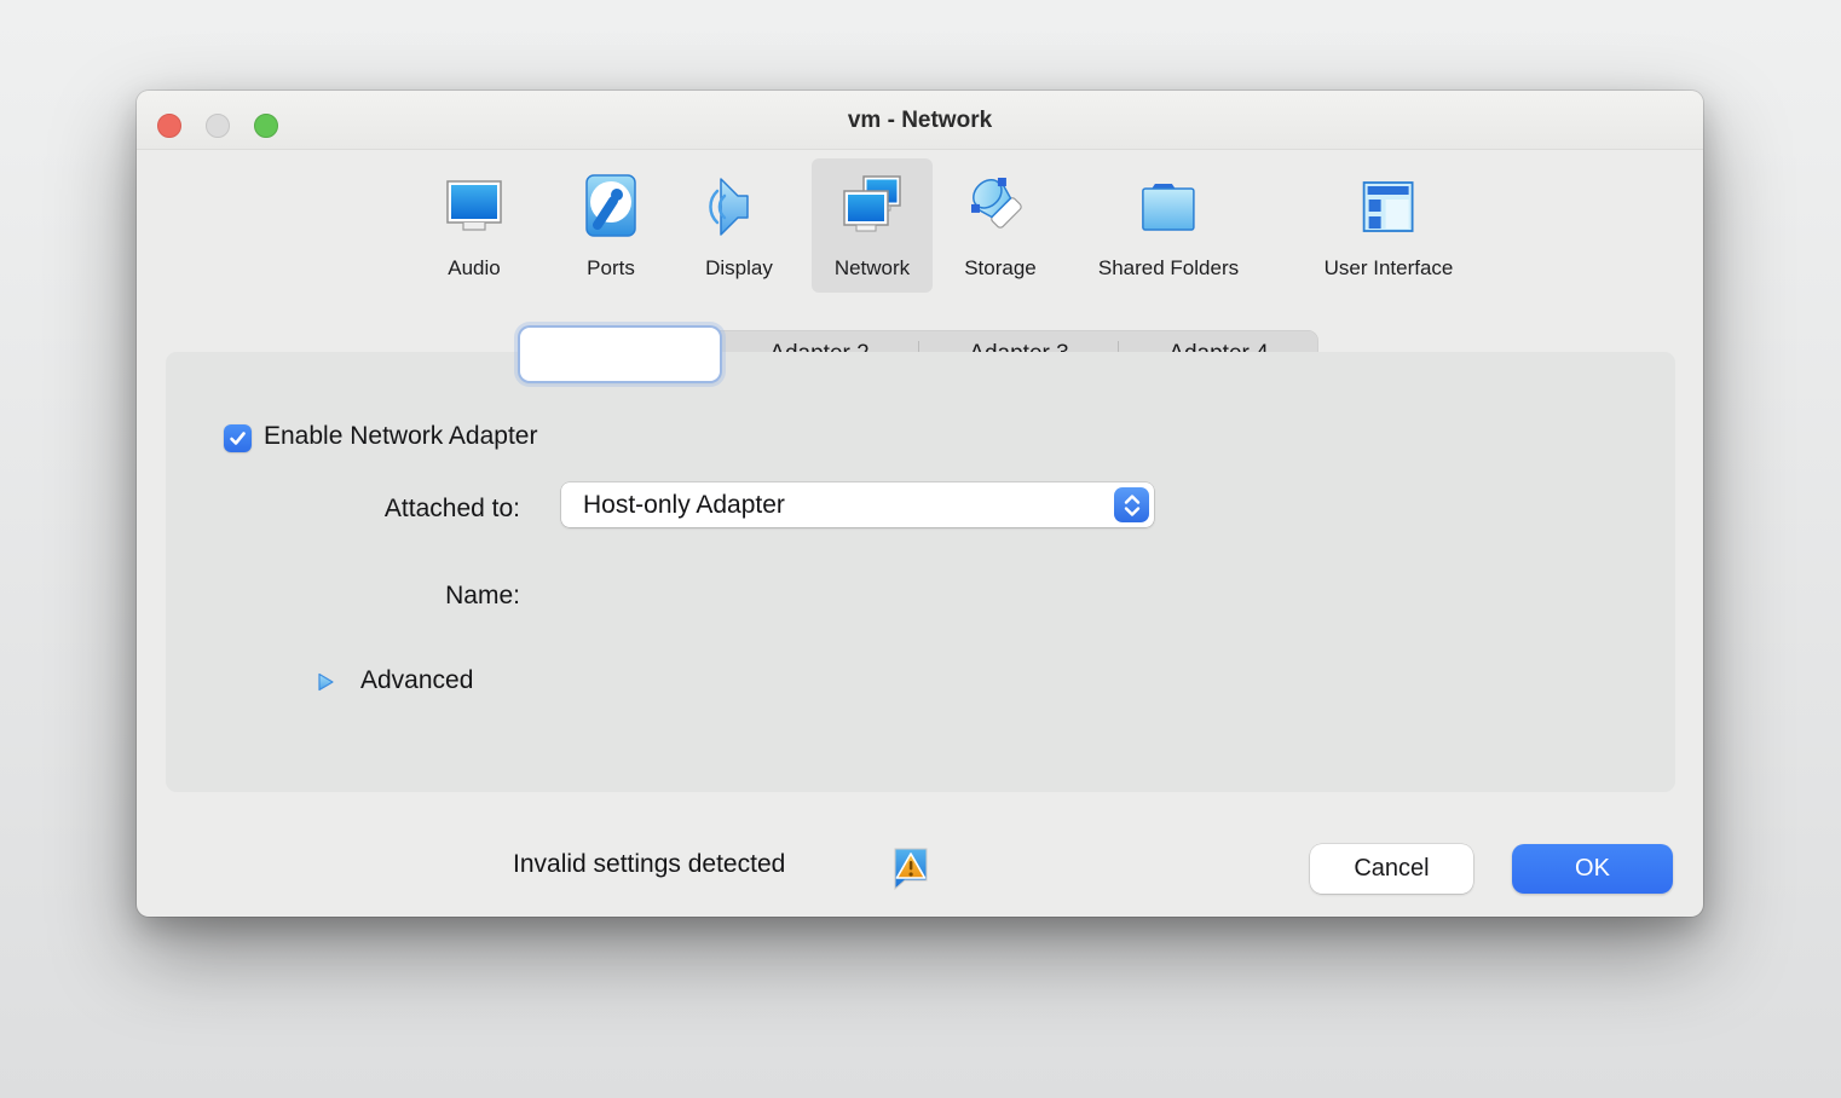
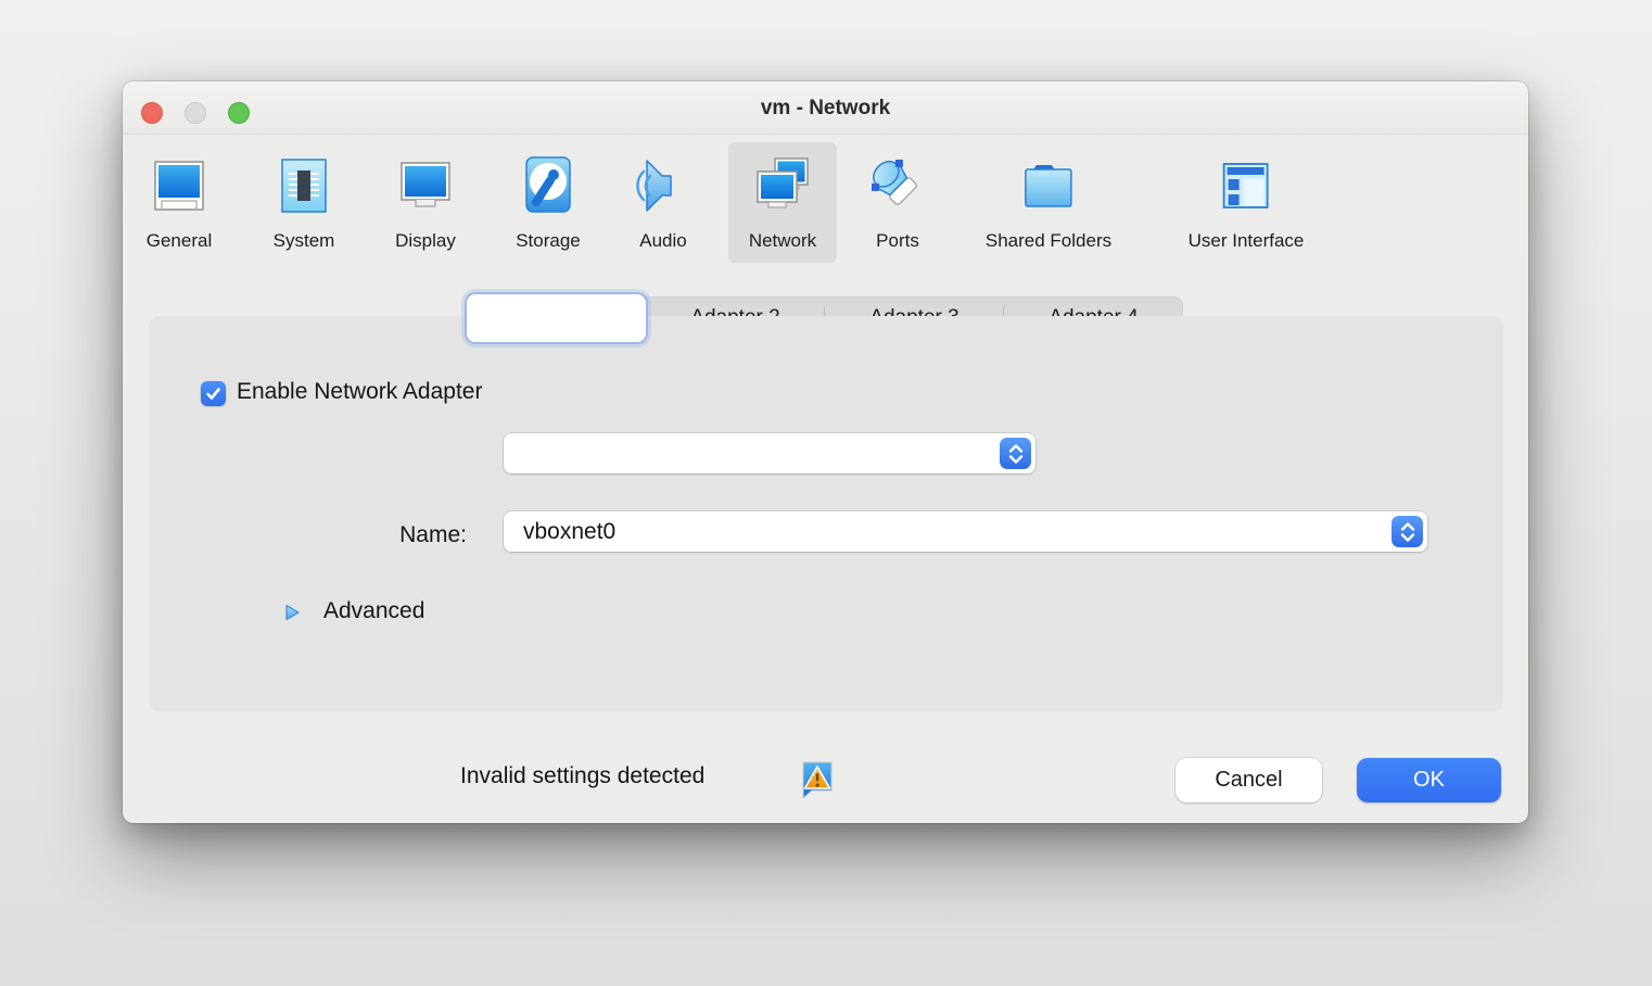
  vm - Network
+ General
+ System
- Audio
+ Display
- Ports
+ Storage
- Display
+ Audio
  Network
- Storage
+ Ports
  Shared Folders
  User Interface
  Enable Network Adapter
- Attached to:
- Host-only Adapter
  Name:
+ vboxnet0
  Advanced
  Invalid settings detected
  Cancel
  OK
